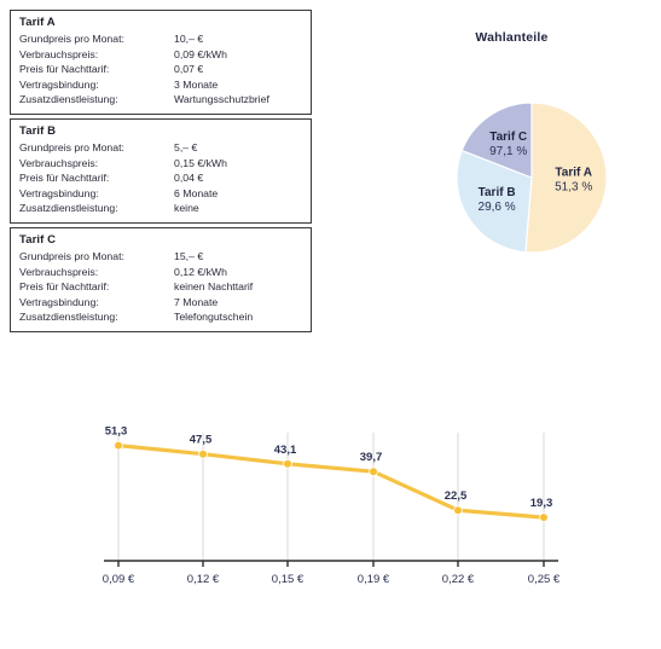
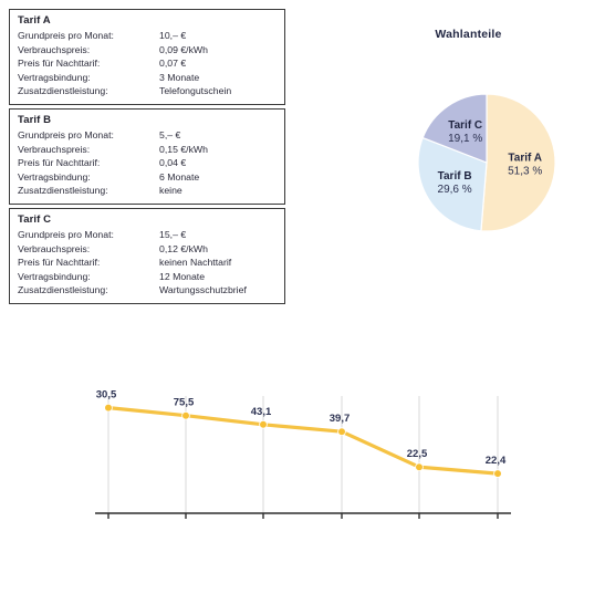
  Tarif A
  Grundpreis pro Monat:
  10,– €
  Verbrauchspreis:
  0,09 €/kWh
  Preis für Nachttarif:
  0,07 €
  Vertragsbindung:
  3 Monate
  Zusatzdienstleistung:
- Wartungsschutzbrief
+ Telefongutschein
  Tarif B
  Grundpreis pro Monat:
  5,– €
  Verbrauchspreis:
  0,15 €/kWh
  Preis für Nachttarif:
  0,04 €
  Vertragsbindung:
  6 Monate
  Zusatzdienstleistung:
  keine
  Tarif C
  Grundpreis pro Monat:
  15,– €
  Verbrauchspreis:
  0,12 €/kWh
  Preis für Nachttarif:
  keinen Nachttarif
  Vertragsbindung:
- 7 Monate
+ 12 Monate
  Zusatzdienstleistung:
- Telefongutschein
+ Wartungsschutzbrief
  Wahlanteile
  Tarif A
  51,3 %
  Tarif B
  29,6 %
  Tarif C
- 97,1 %
+ 19,1 %
- 51,3
+ 30,5
- 47,5
+ 75,5
  43,1
  39,7
  22,5
- 19,3
+ 22,4
- 0,09 €
- 0,12 €
- 0,15 €
- 0,19 €
- 0,22 €
- 0,25 €
